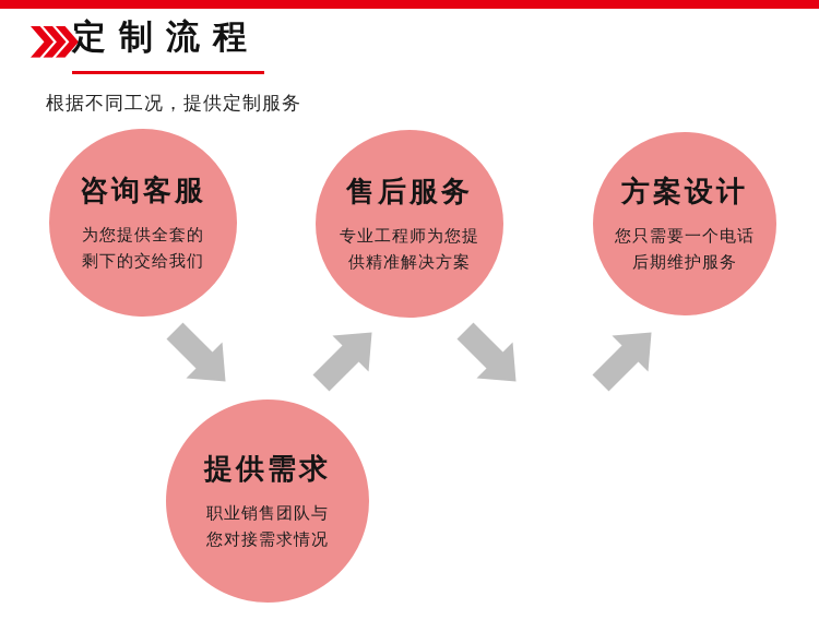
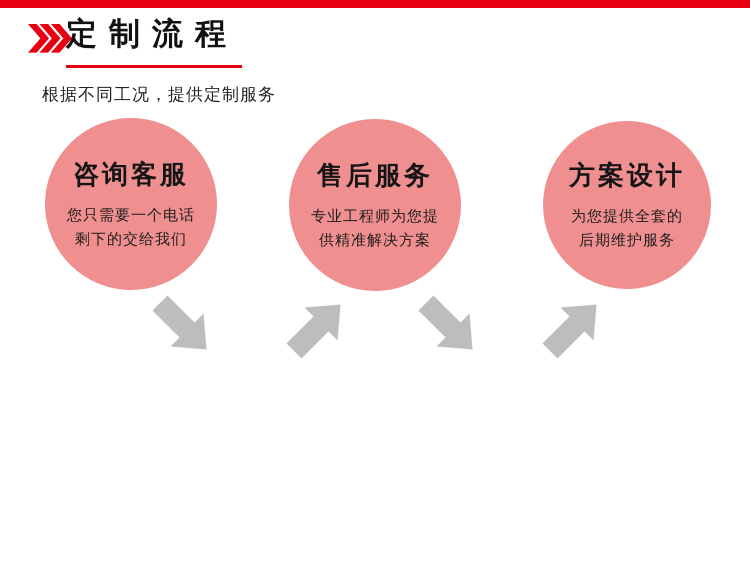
  定制流程
  根据不同工况，提供定制服务
  咨询客服
- 为您提供全套的
+ 您只需要一个电话
  剩下的交给我们
- 提供需求
- 职业销售团队与
- 您对接需求情况
  售后服务
  专业工程师为您提
  供精准解决方案
  方案设计
- 您只需要一个电话
+ 为您提供全套的
  后期维护服务
